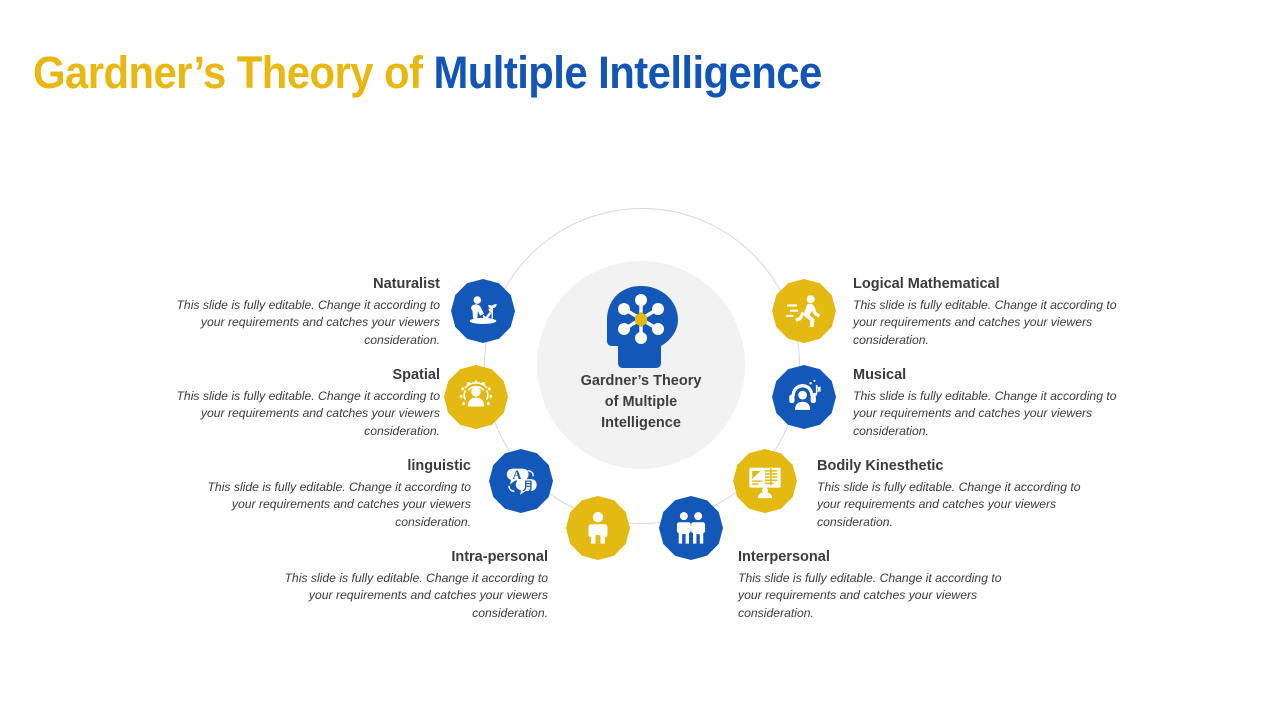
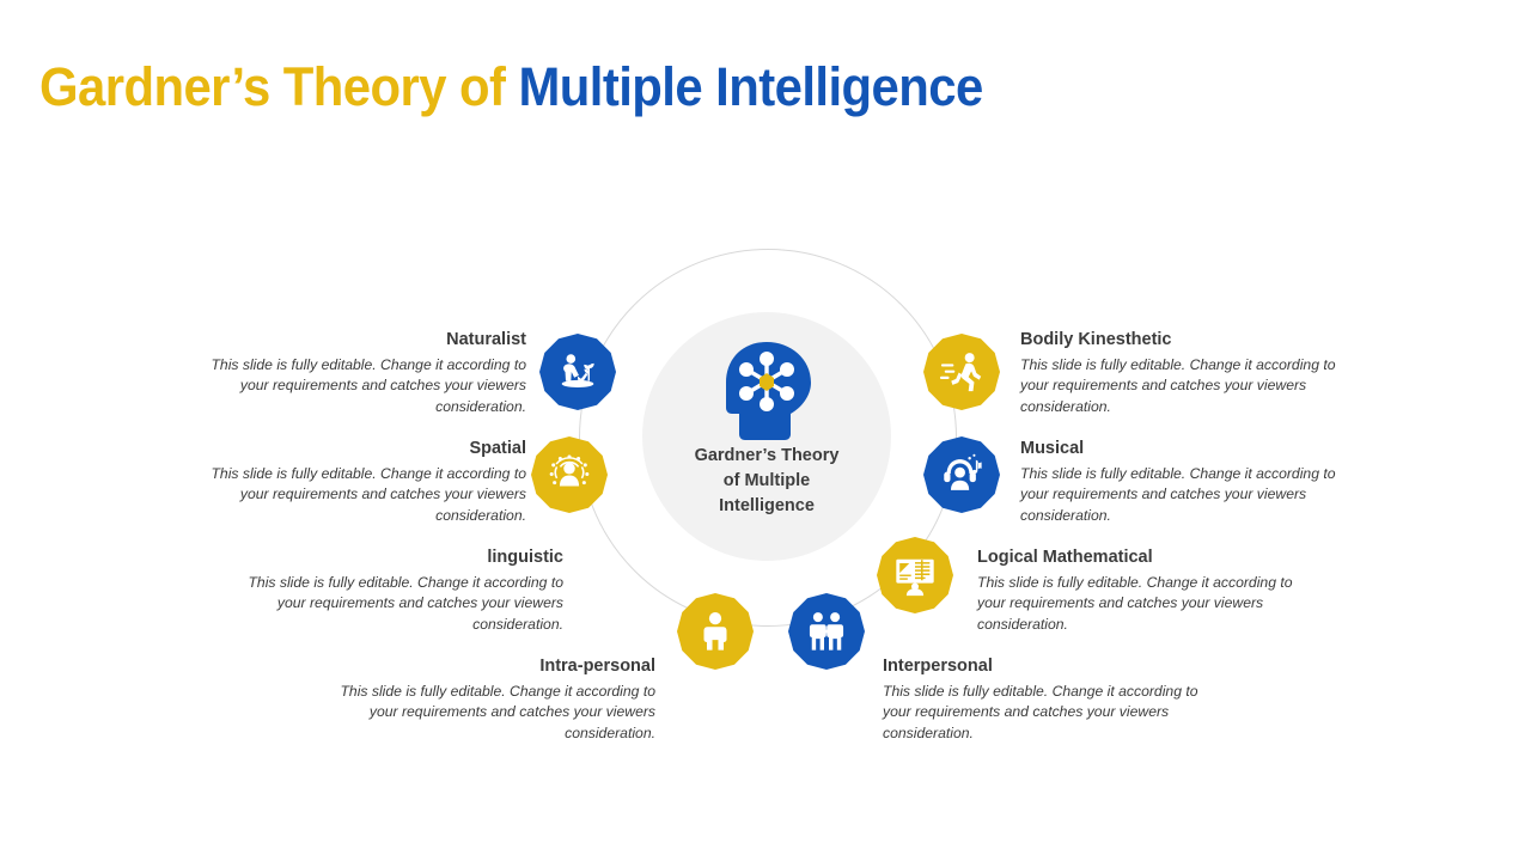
  Gardner’s Theory of Multiple Intelligence
  Gardner’s Theory
  of Multiple
  Intelligence
  Naturalist
  This slide is fully editable. Change it according to your requirements and catches your viewers consideration.
  Spatial
  This slide is fully editable. Change it according to your requirements and catches your viewers consideration.
- A
- 月
  linguistic
  This slide is fully editable. Change it according to your requirements and catches your viewers consideration.
  Intra-personal
  This slide is fully editable. Change it according to your requirements and catches your viewers consideration.
- Logical Mathematical
+ Bodily Kinesthetic
  This slide is fully editable. Change it according to your requirements and catches your viewers consideration.
  Musical
  This slide is fully editable. Change it according to your requirements and catches your viewers consideration.
- Bodily Kinesthetic
+ Logical Mathematical
  This slide is fully editable. Change it according to your requirements and catches your viewers consideration.
  Interpersonal
  This slide is fully editable. Change it according to your requirements and catches your viewers consideration.
